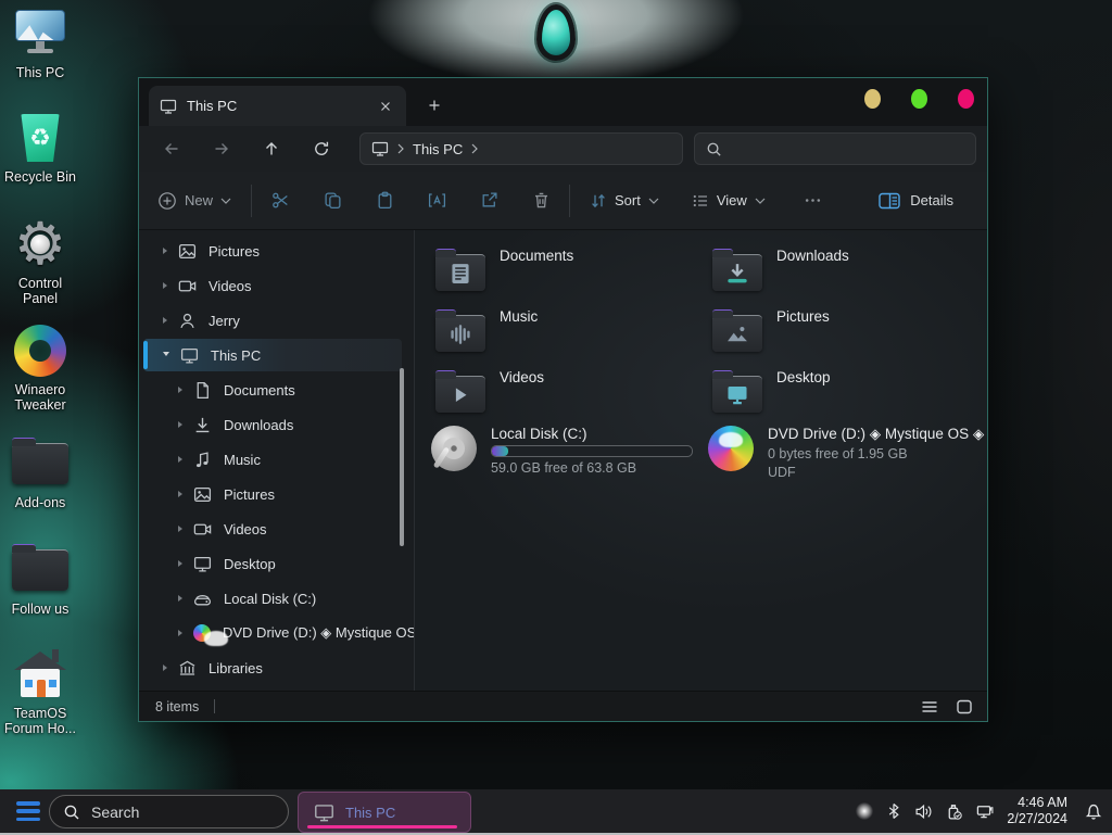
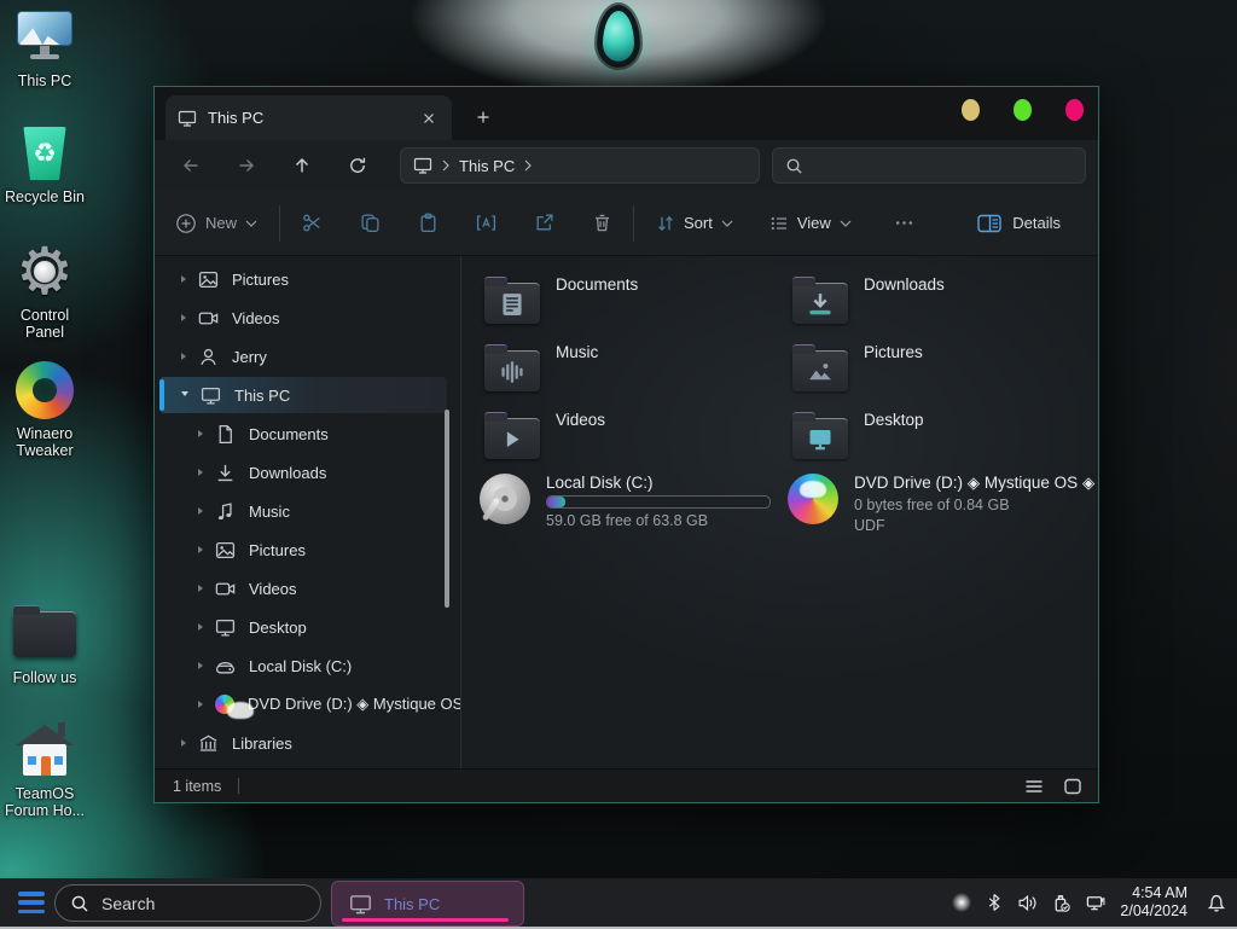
  This PC
  ♻
  Recycle Bin
  Control Panel
  Winaero Tweaker
- Add-ons
  Follow us
  TeamOS Forum Ho...
  This PC
  This PC
  New
  Sort
  View
  Details
  Pictures
  Videos
  Jerry
  This PC
  Documents
  Downloads
  Music
  Pictures
  Videos
  Desktop
  Local Disk (C:)
  DVD Drive (D:) ◈ Mystique OS
  Libraries
  Documents
  Downloads
  Music
  Pictures
  Videos
  Desktop
  Local Disk (C:)
  59.0 GB free of 63.8 GB
  DVD Drive (D:) ◈ Mystique OS ◈
- 0 bytes free of 1.95 GB
+ 0 bytes free of 0.84 GB
  UDF
- 8 items
+ 1 items
  Search
  This PC
- 4:46 AM
+ 4:54 AM
- 2/27/2024
+ 2/04/2024
